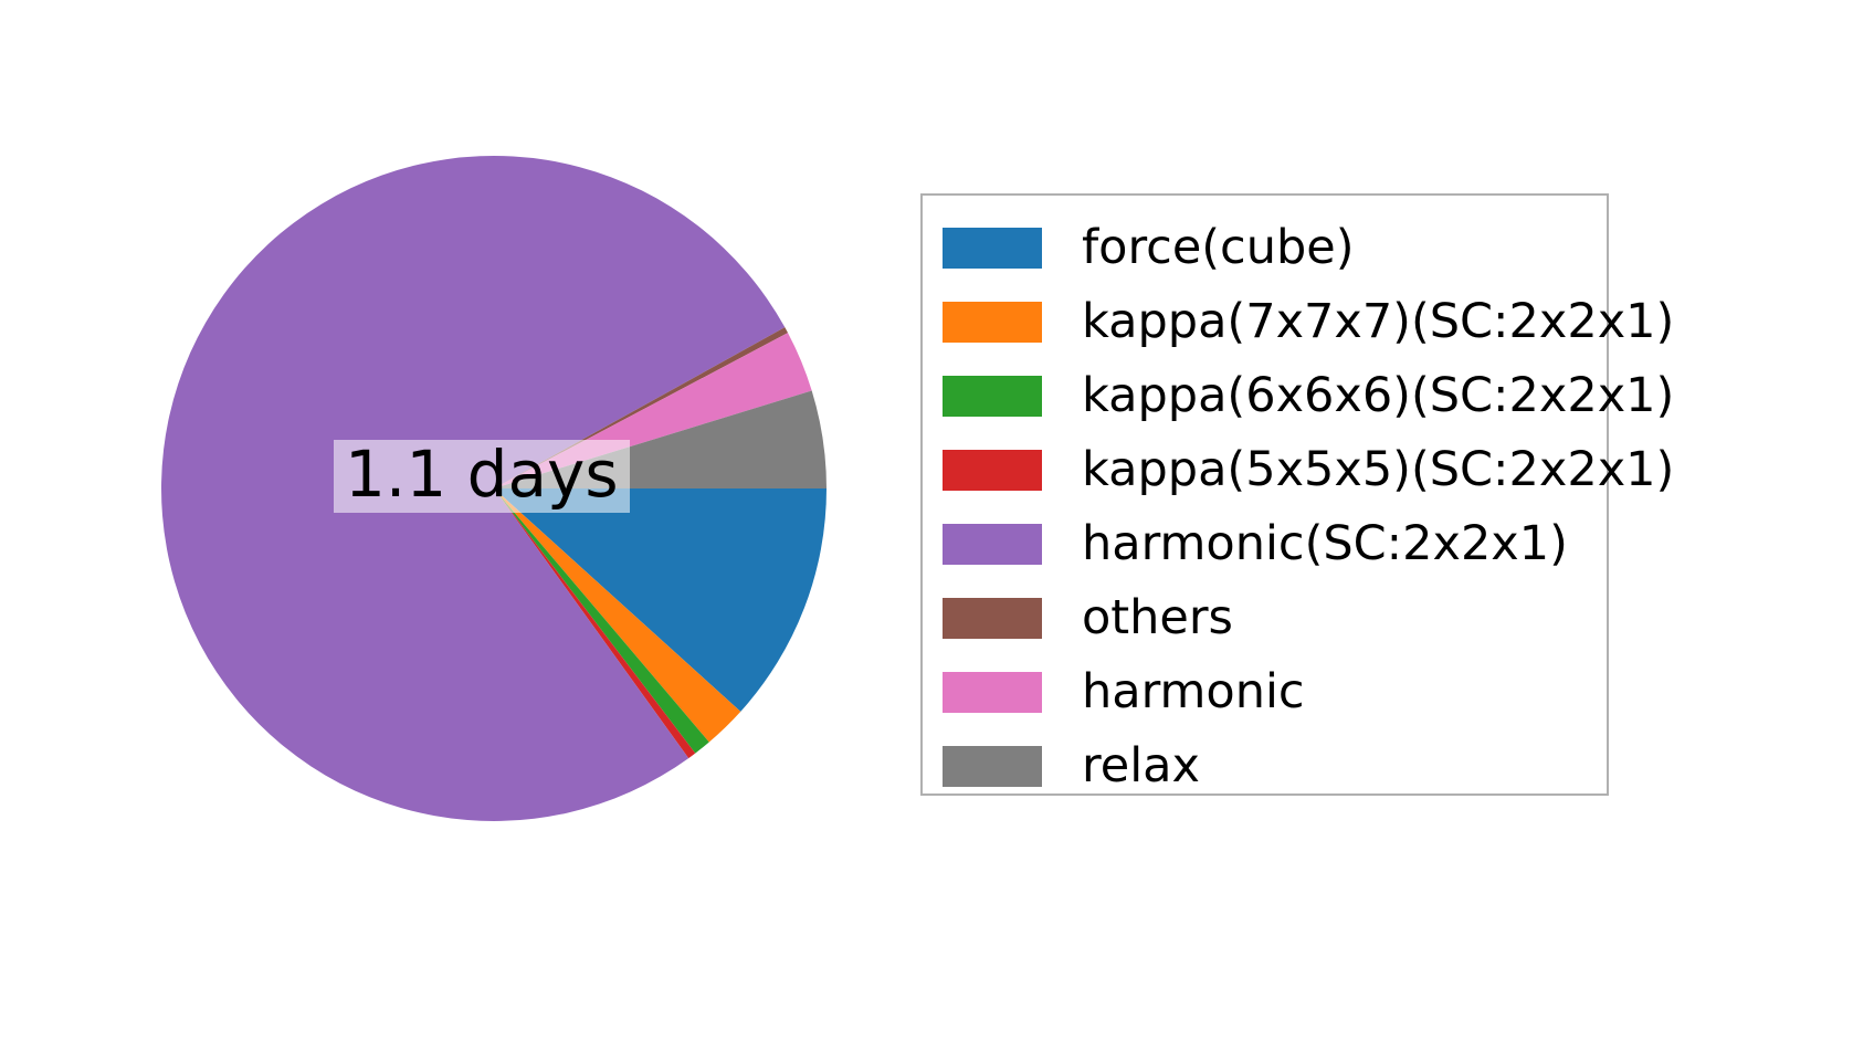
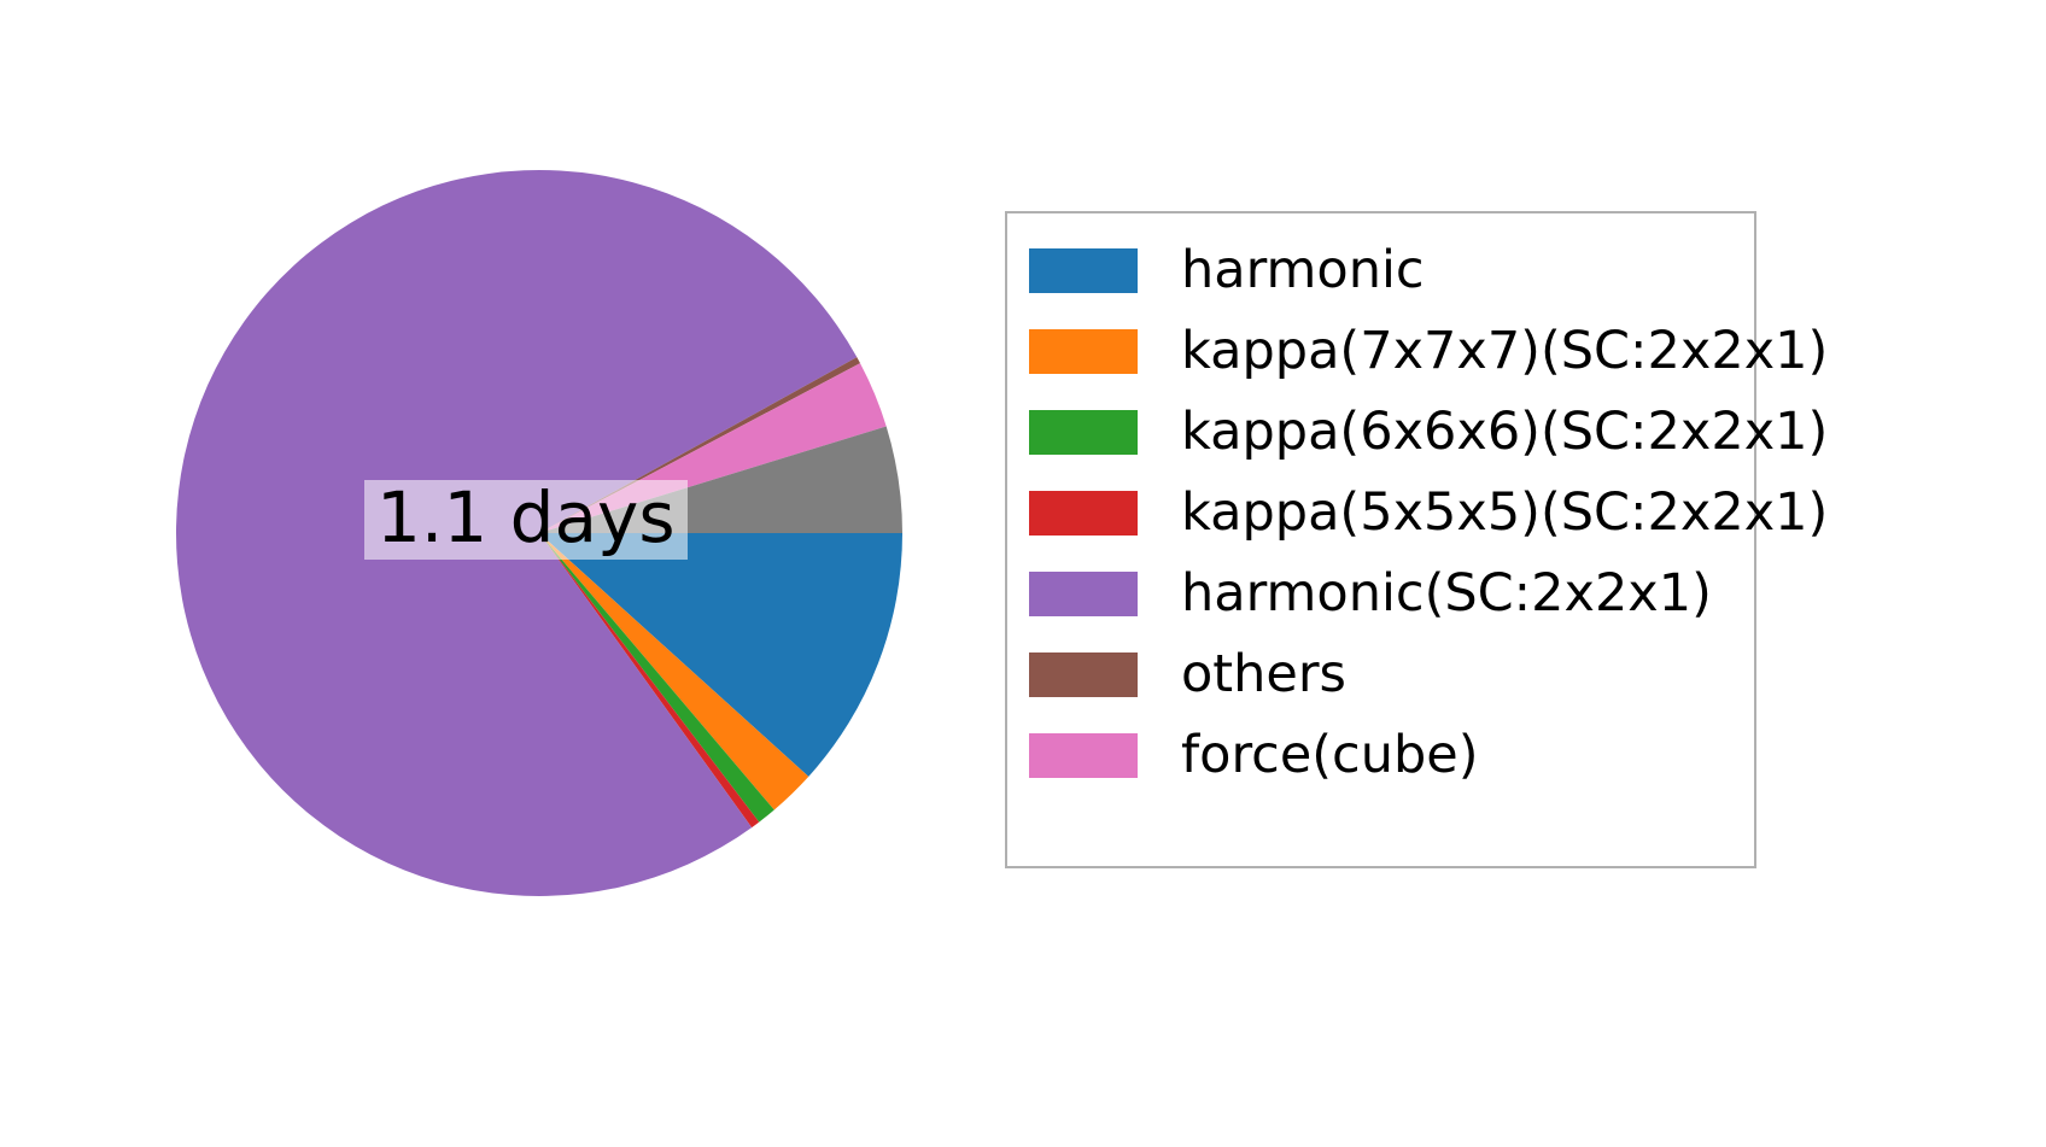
  1.1 days
- force(cube)
+ harmonic
  kappa(7x7x7)(SC:2x2x1)
  kappa(6x6x6)(SC:2x2x1)
  kappa(5x5x5)(SC:2x2x1)
  harmonic(SC:2x2x1)
  others
- harmonic
+ force(cube)
- relax
